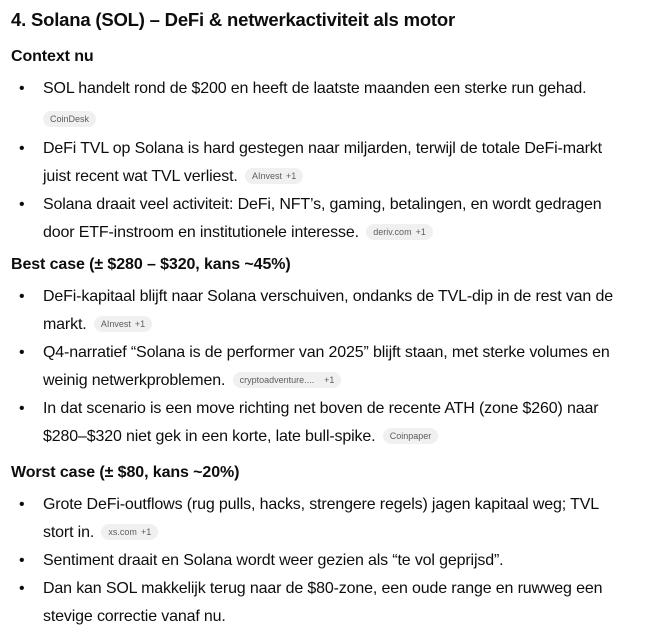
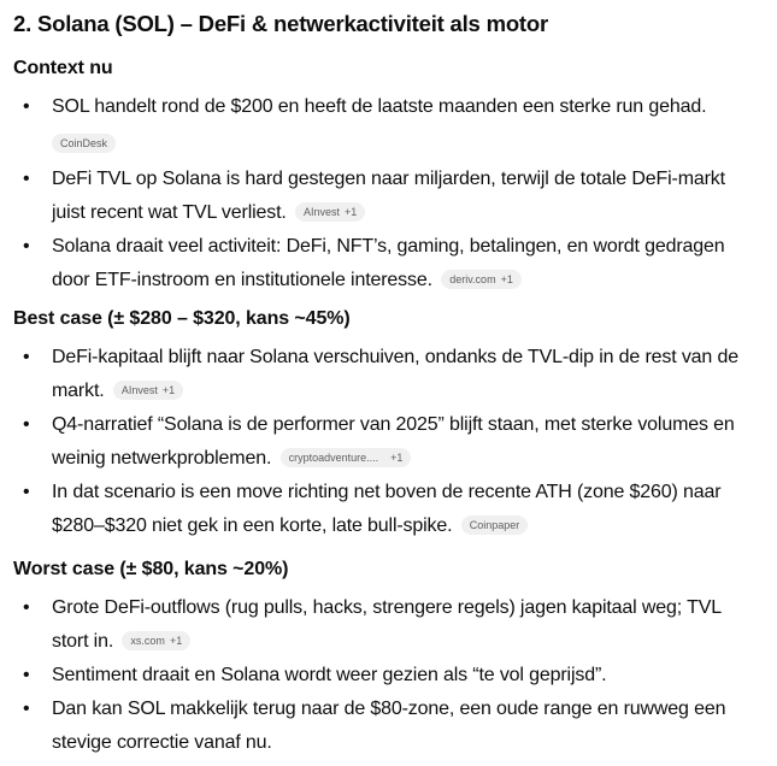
- 4. Solana (SOL) – DeFi & netwerkactiviteit als motor
+ 2. Solana (SOL) – DeFi & netwerkactiviteit als motor
  Context nu
  •
  SOL handelt rond de $200 en heeft de laatste maanden een sterke run gehad.
  CoinDesk
  •
  DeFi TVL op Solana is hard gestegen naar miljarden, terwijl de totale DeFi-markt juist recent wat TVL verliest. AInvest +1
  •
  Solana draait veel activiteit: DeFi, NFT’s, gaming, betalingen, en wordt gedragen door ETF-instroom en institutionele interesse. deriv.com +1
  Best case (± $280 – $320, kans ~45%)
  •
  DeFi-kapitaal blijft naar Solana verschuiven, ondanks de TVL-dip in de rest van de markt. AInvest +1
  •
  Q4-narratief “Solana is de performer van 2025” blijft staan, met sterke volumes en weinig netwerkproblemen. cryptoadventure.... +1
  •
  In dat scenario is een move richting net boven de recente ATH (zone $260) naar $280–$320 niet gek in een korte, late bull-spike. Coinpaper
  Worst case (± $80, kans ~20%)
  •
  Grote DeFi-outflows (rug pulls, hacks, strengere regels) jagen kapitaal weg; TVL stort in. xs.com +1
  •
  Sentiment draait en Solana wordt weer gezien als “te vol geprijsd”.
  •
  Dan kan SOL makkelijk terug naar de $80-zone, een oude range en ruwweg een stevige correctie vanaf nu.
